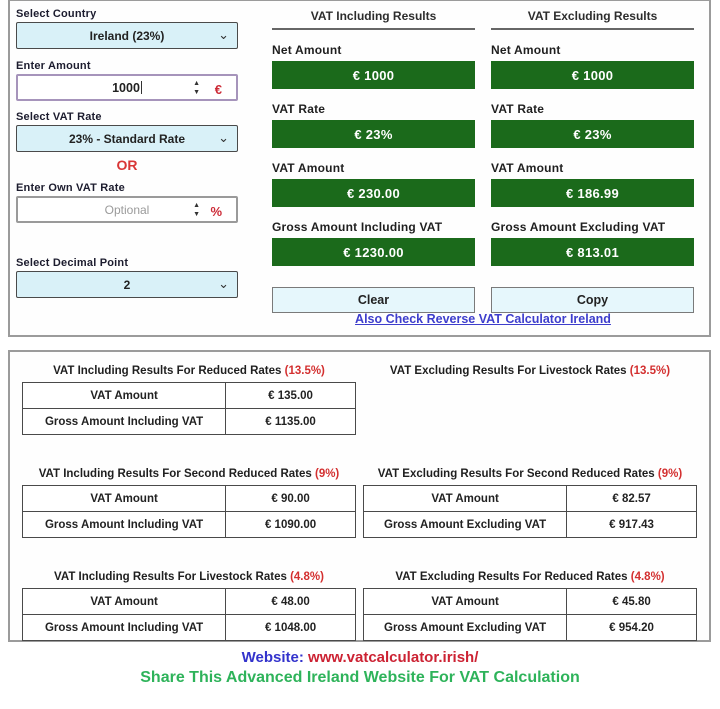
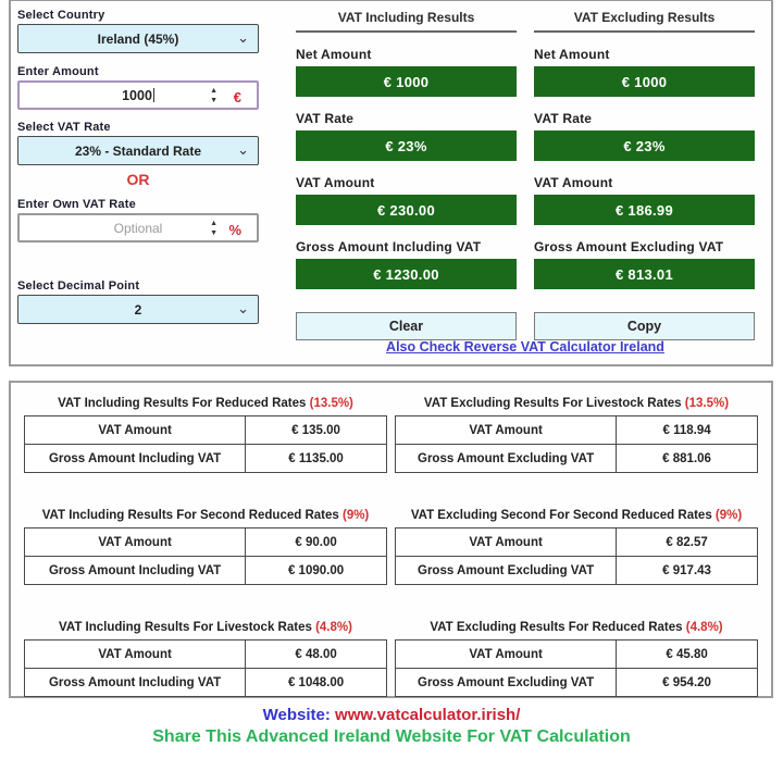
  Select Country
- Ireland (23%)
+ Ireland (45%)
  ⌄
  Enter Amount
  1000
  €
  Select VAT Rate
  23% - Standard Rate
  ⌄
  OR
  Enter Own VAT Rate
  Optional
  %
  Select Decimal Point
  2
  ⌄
  VAT Including Results
  Net Amount
  € 1000
  VAT Rate
  € 23%
  VAT Amount
  € 230.00
  Gross Amount Including VAT
  € 1230.00
  Clear
  VAT Excluding Results
  Net Amount
  € 1000
  VAT Rate
  € 23%
  VAT Amount
  € 186.99
  Gross Amount Excluding VAT
  € 813.01
  Copy
  Also Check Reverse VAT Calculator Ireland
  VAT Including Results For Reduced Rates (13.5%)
  VAT Amount	€ 135.00
  Gross Amount Including VAT	€ 1135.00
  VAT Excluding Results For Livestock Rates (13.5%)
+ VAT Amount	€ 118.94
+ Gross Amount Excluding VAT	€ 881.06
  VAT Including Results For Second Reduced Rates (9%)
  VAT Amount	€ 90.00
  Gross Amount Including VAT	€ 1090.00
- VAT Excluding Results For Second Reduced Rates (9%)
+ VAT Excluding Second For Second Reduced Rates (9%)
  VAT Amount	€ 82.57
  Gross Amount Excluding VAT	€ 917.43
  VAT Including Results For Livestock Rates (4.8%)
  VAT Amount	€ 48.00
  Gross Amount Including VAT	€ 1048.00
  VAT Excluding Results For Reduced Rates (4.8%)
  VAT Amount	€ 45.80
  Gross Amount Excluding VAT	€ 954.20
  Website: www.vatcalculator.irish/
  Share This Advanced Ireland Website For VAT Calculation
